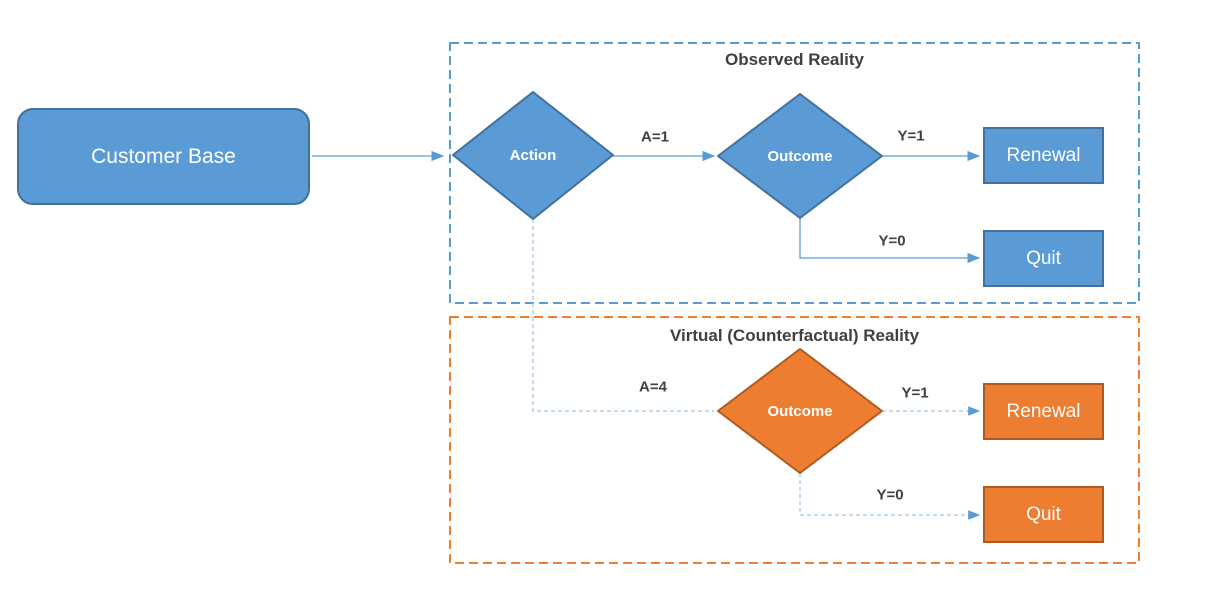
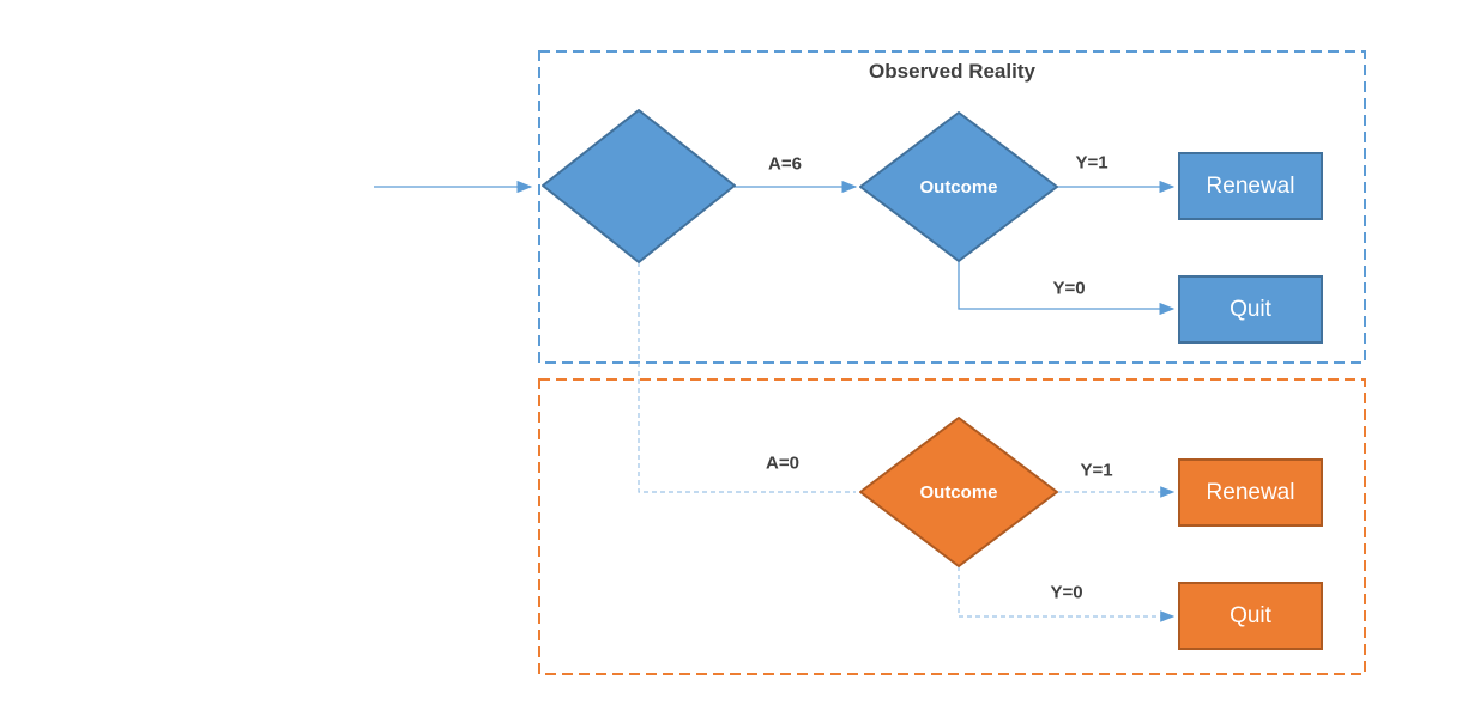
  Observed Reality
- Virtual (Counterfactual) Reality
- Customer Base
- Action
  Outcome
  Outcome
  Renewal
  Quit
  Renewal
  Quit
- A=1
+ A=6
  Y=1
  Y=0
- A=4
+ A=0
  Y=1
  Y=0
